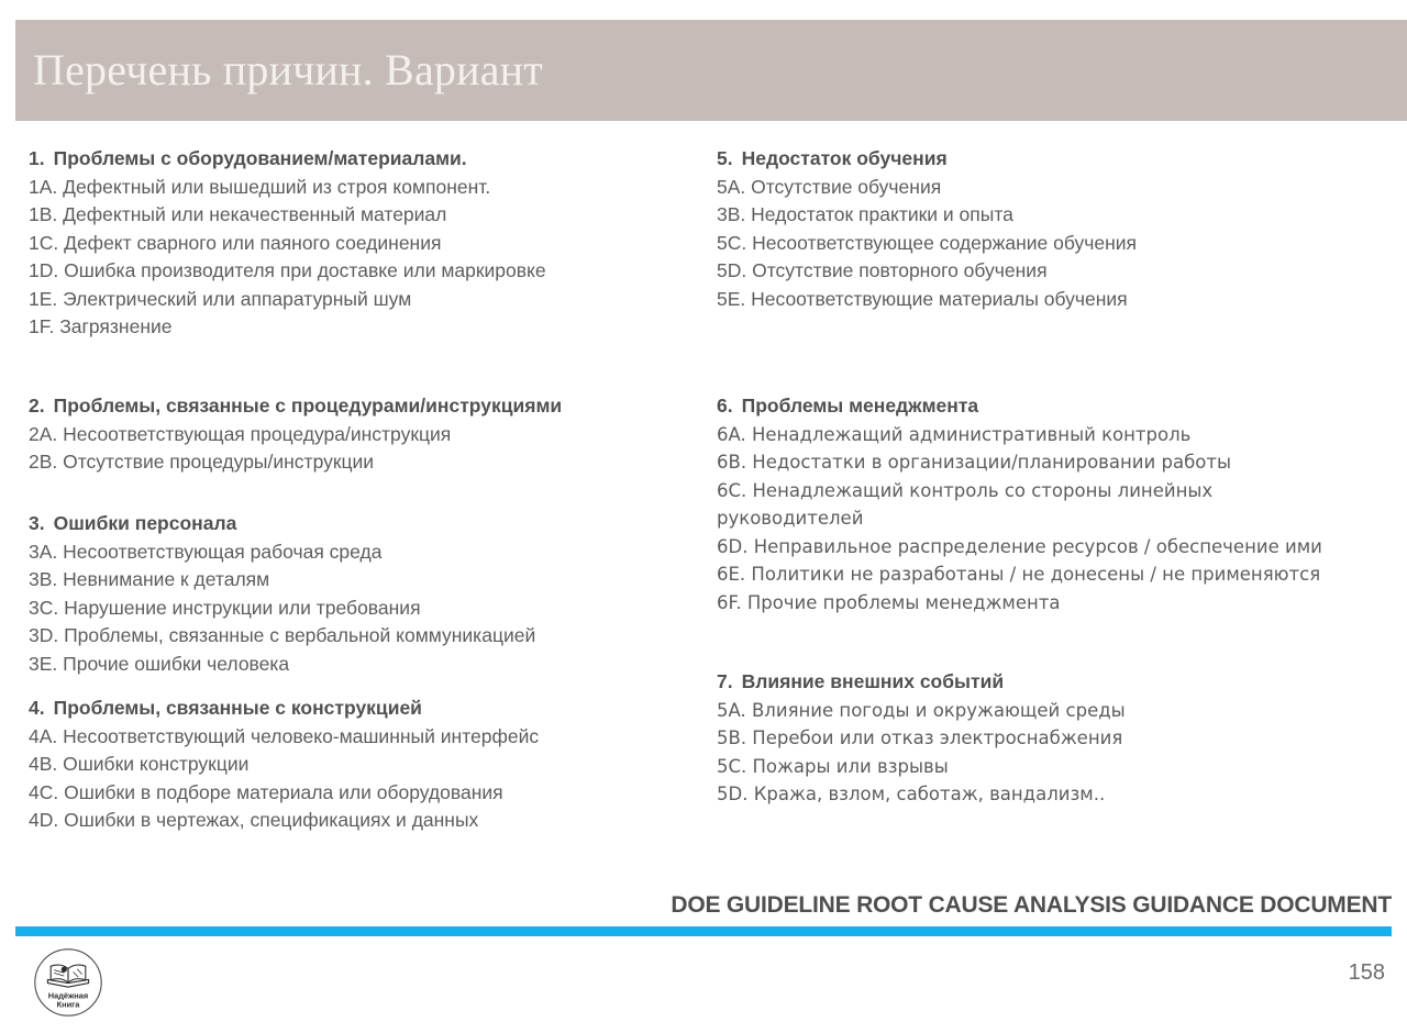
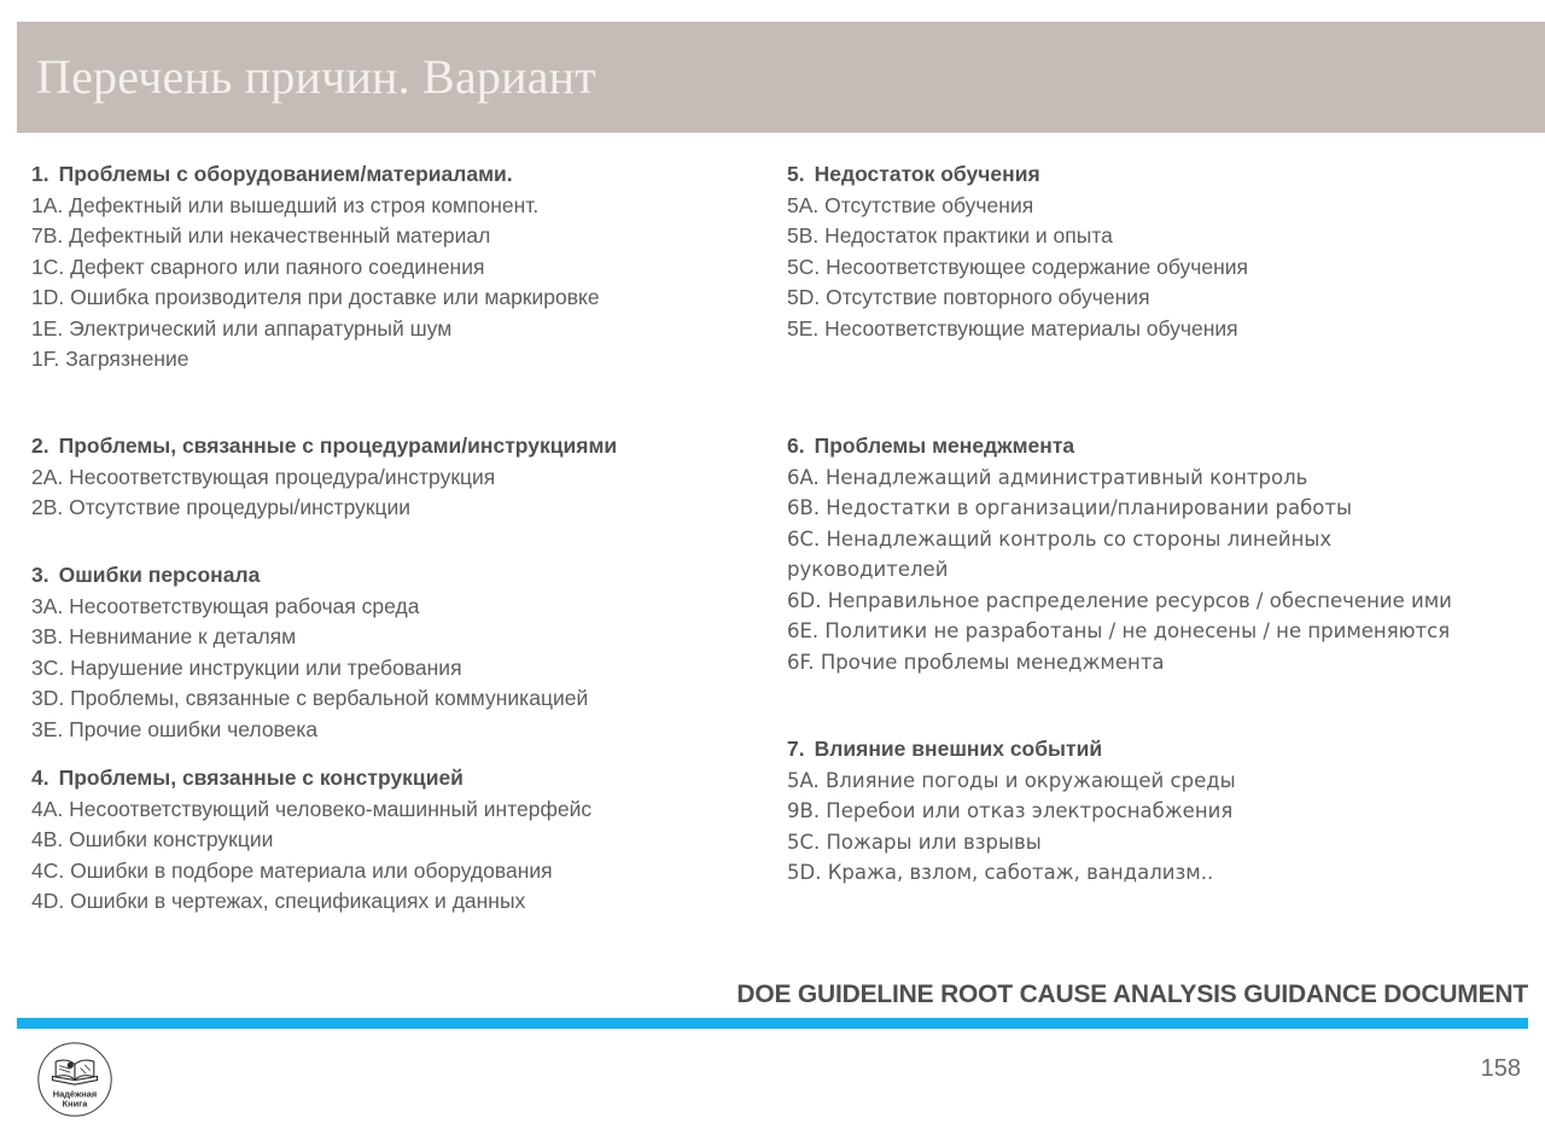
  Перечень причин. Вариант
  1. Проблемы с оборудованием/материалами.
  1A. Дефектный или вышедший из строя компонент.
- 1B. Дефектный или некачественный материал
+ 7B. Дефектный или некачественный материал
  1C. Дефект сварного или паяного соединения
  1D. Ошибка производителя при доставке или маркировке
  1E. Электрический или аппаратурный шум
  1F. Загрязнение
  2. Проблемы, связанные с процедурами/инструкциями
  2A. Несоответствующая процедура/инструкция
  2B. Отсутствие процедуры/инструкции
  3. Ошибки персонала
  3A. Несоответствующая рабочая среда
  3B. Невнимание к деталям
  3C. Нарушение инструкции или требования
  3D. Проблемы, связанные с вербальной коммуникацией
  3E. Прочие ошибки человека
  4. Проблемы, связанные с конструкцией
  4A. Несоответствующий человеко-машинный интерфейс
  4B. Ошибки конструкции
  4C. Ошибки в подборе материала или оборудования
  4D. Ошибки в чертежах, спецификациях и данных
  5. Недостаток обучения
  5A. Отсутствие обучения
- 3B. Недостаток практики и опыта
+ 5B. Недостаток практики и опыта
  5C. Несоответствующее содержание обучения
  5D. Отсутствие повторного обучения
  5E. Несоответствующие материалы обучения
  6. Проблемы менеджмента
  6A. Ненадлежащий административный контроль
  6B. Недостатки в организации/планировании работы
  6C. Ненадлежащий контроль со стороны линейных руководителей
  6D. Неправильное распределение ресурсов / обеспечение ими
  6E. Политики не разработаны / не донесены / не применяются
  6F. Прочие проблемы менеджмента
  7. Влияние внешних событий
  5A. Влияние погоды и окружающей среды
- 5B. Перебои или отказ электроснабжения
+ 9B. Перебои или отказ электроснабжения
  5C. Пожары или взрывы
  5D. Кража, взлом, саботаж, вандализм..
  DOE GUIDELINE ROOT CAUSE ANALYSIS GUIDANCE DOCUMENT
  158
  Надёжная
  Книга
